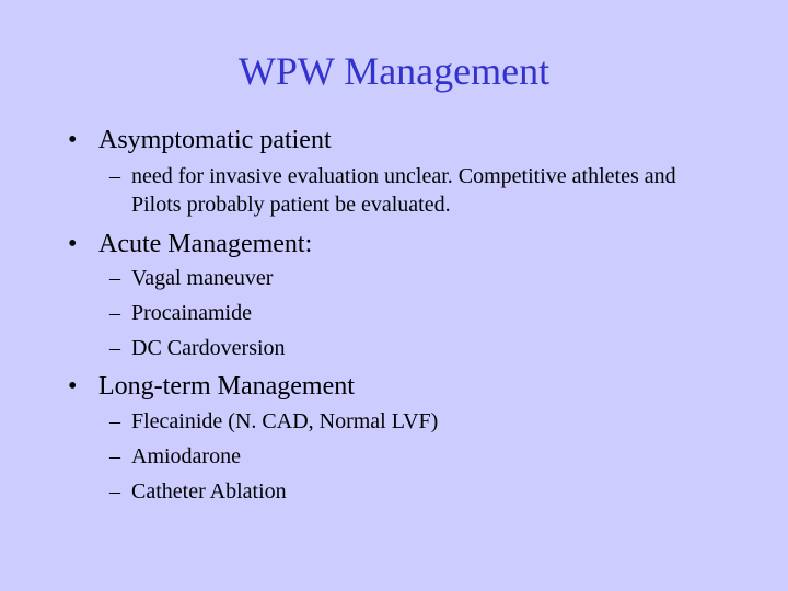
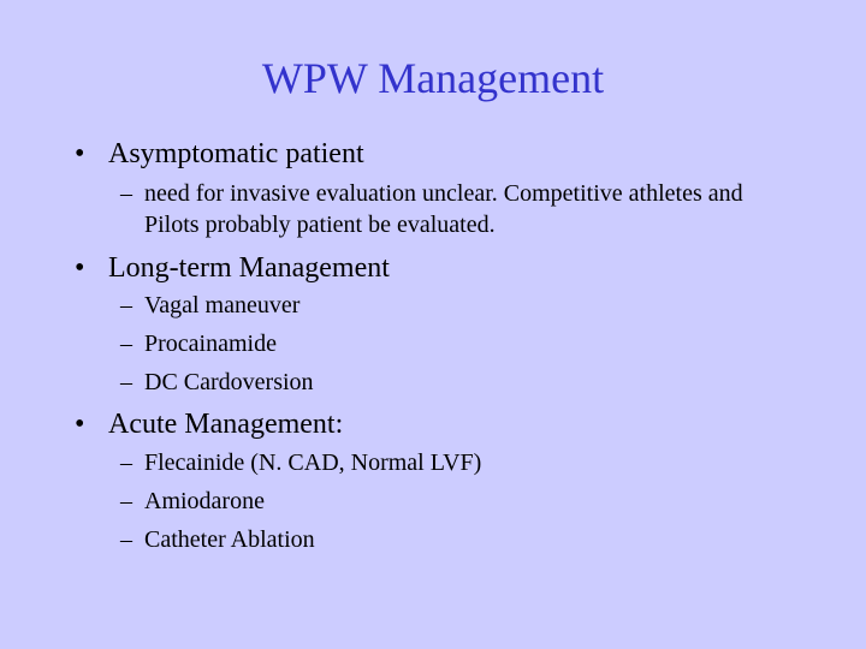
  WPW Management
  •
  Asymptomatic patient
  –
  need for invasive evaluation unclear. Competitive athletes and Pilots probably patient be evaluated.
  •
- Acute Management:
+ Long-term Management
  –
  Vagal maneuver
  –
  Procainamide
  –
  DC Cardoversion
  •
- Long-term Management
+ Acute Management:
  –
  Flecainide (N. CAD, Normal LVF)
  –
  Amiodarone
  –
  Catheter Ablation
